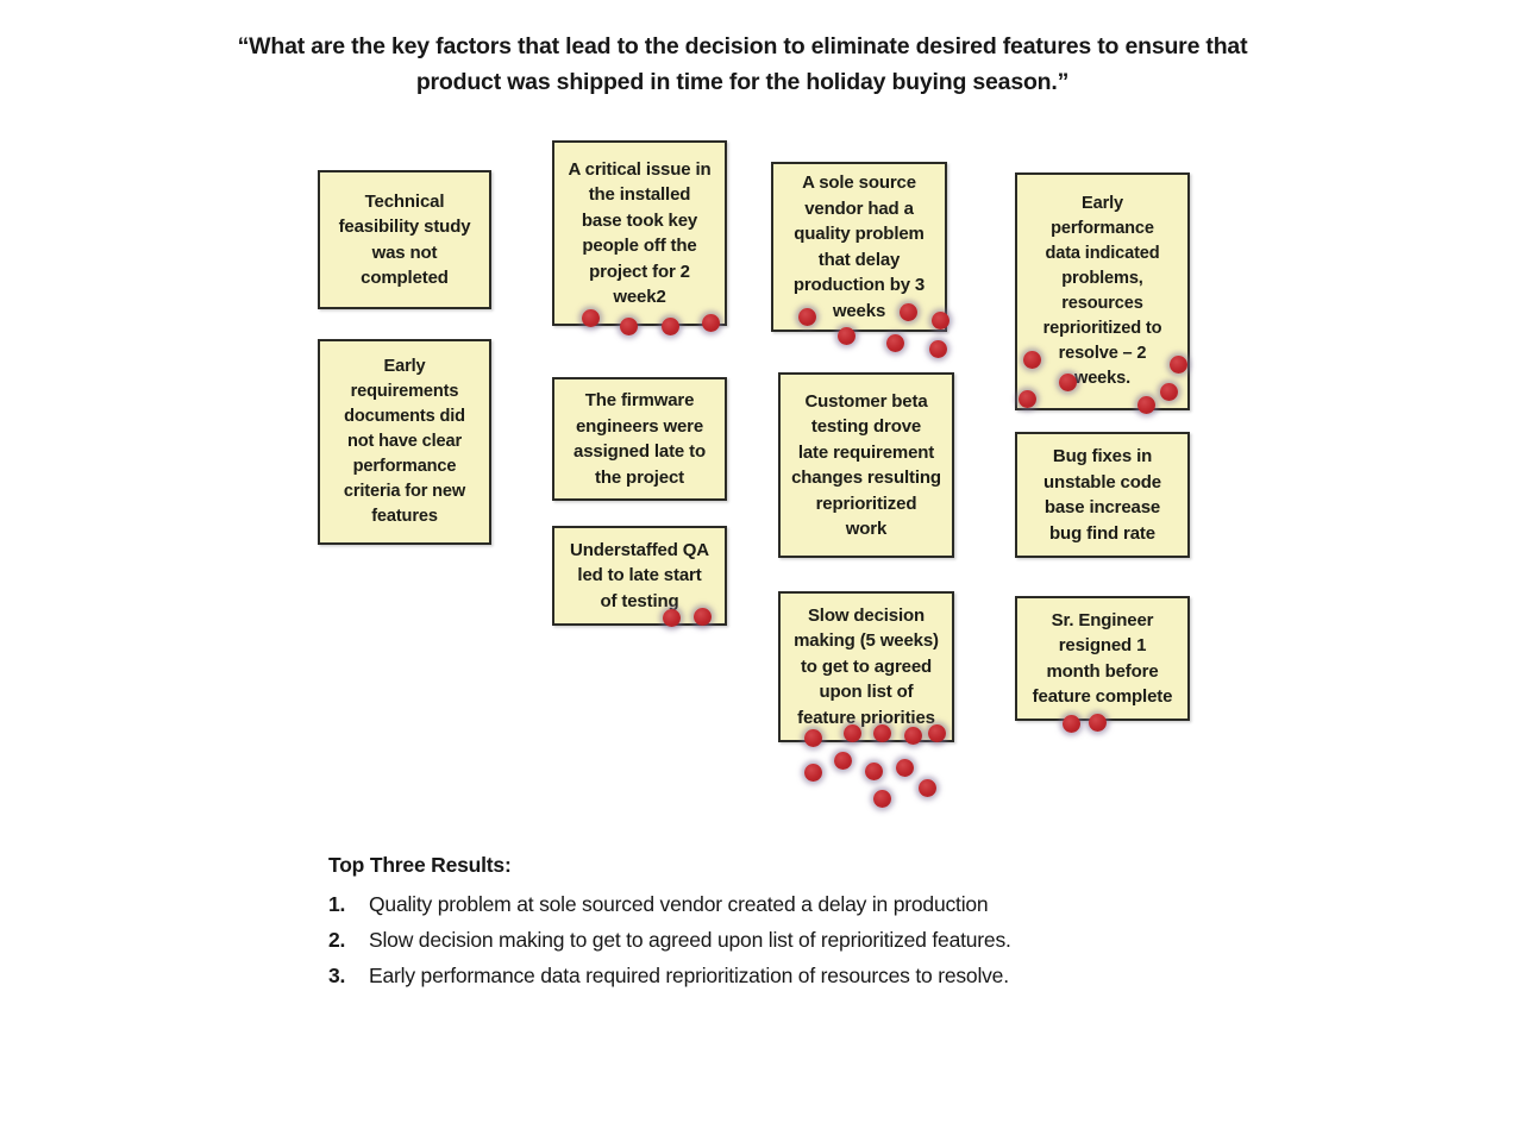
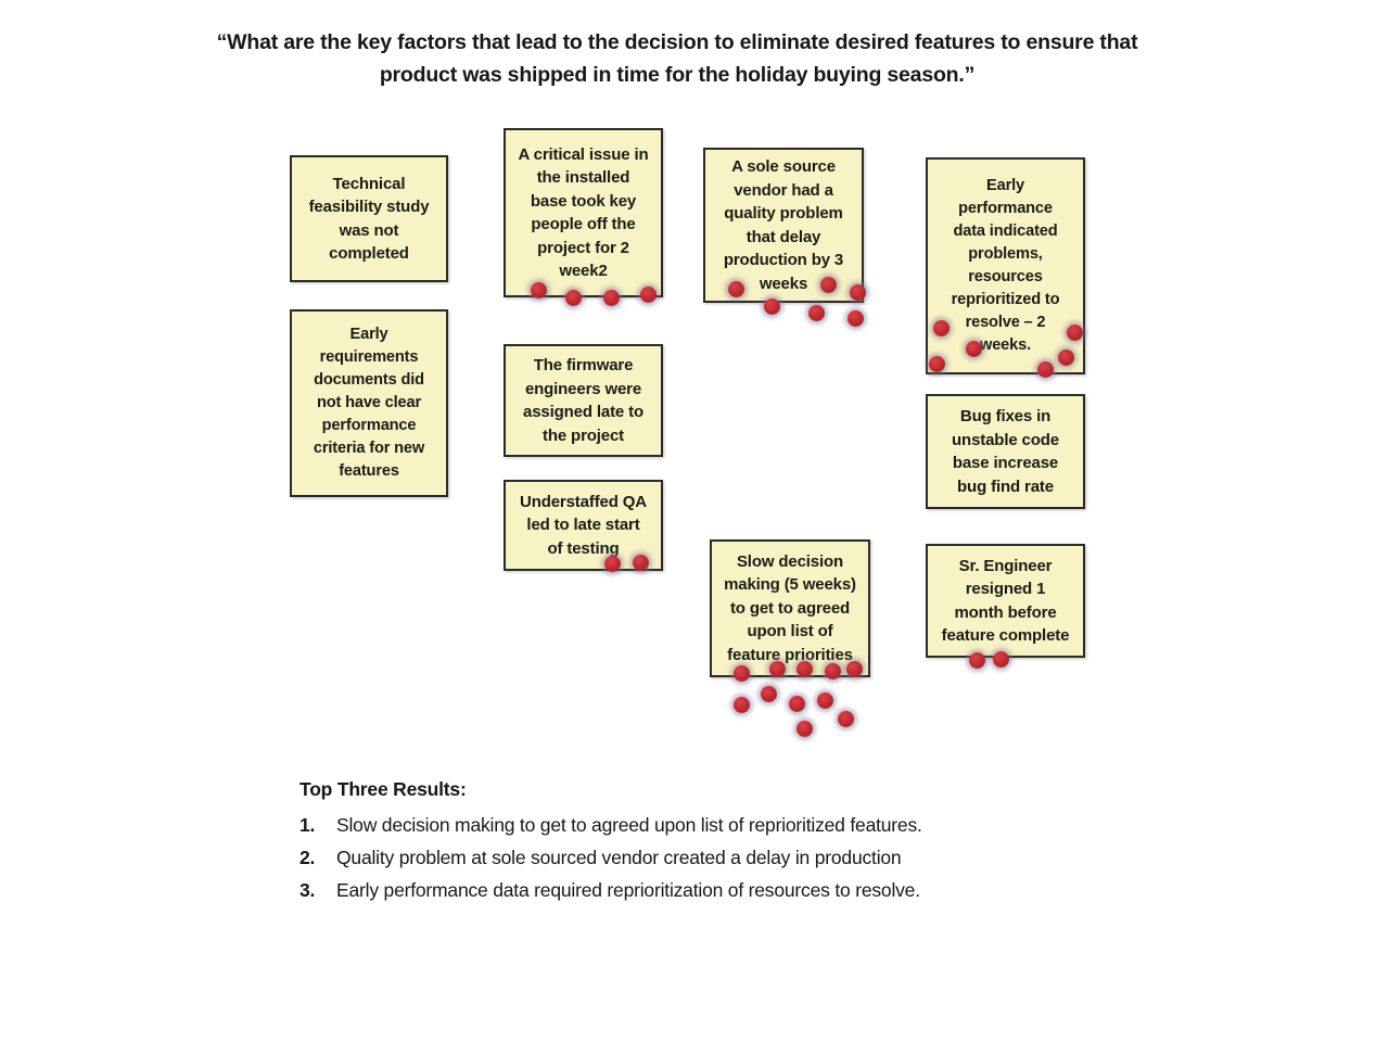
  “What are the key factors that lead to the decision to eliminate desired features to ensure that product was shipped in time for the holiday buying season.”
  Technical
  feasibility study
  was not
  completed
  A critical issue in
  the installed
  base took key
  people off the
  project for 2
  week2
  A sole source
  vendor had a
  quality problem
  that delay
  production by 3
  weeks
  Early
  performance
  data indicated
  problems,
  resources
  reprioritized to
  resolve – 2
  weeks.
  Early
  requirements
  documents did
  not have clear
  performance
  criteria for new
  features
  The firmware
  engineers were
  assigned late to
  the project
- Customer beta
- testing drove
- late requirement
- changes resulting
- reprioritized
- work
  Bug fixes in
  unstable code
  base increase
  bug find rate
  Understaffed QA
  led to late start
  of testing
  Slow decision
  making (5 weeks)
  to get to agreed
  upon list of
  feature priorities
  Sr. Engineer
  resigned 1
  month before
  feature complete
  Top Three Results:
  1.
- Quality problem at sole sourced vendor created a delay in production
+ Slow decision making to get to agreed upon list of reprioritized features.
  2.
- Slow decision making to get to agreed upon list of reprioritized features.
+ Quality problem at sole sourced vendor created a delay in production
  3.
  Early performance data required reprioritization of resources to resolve.
